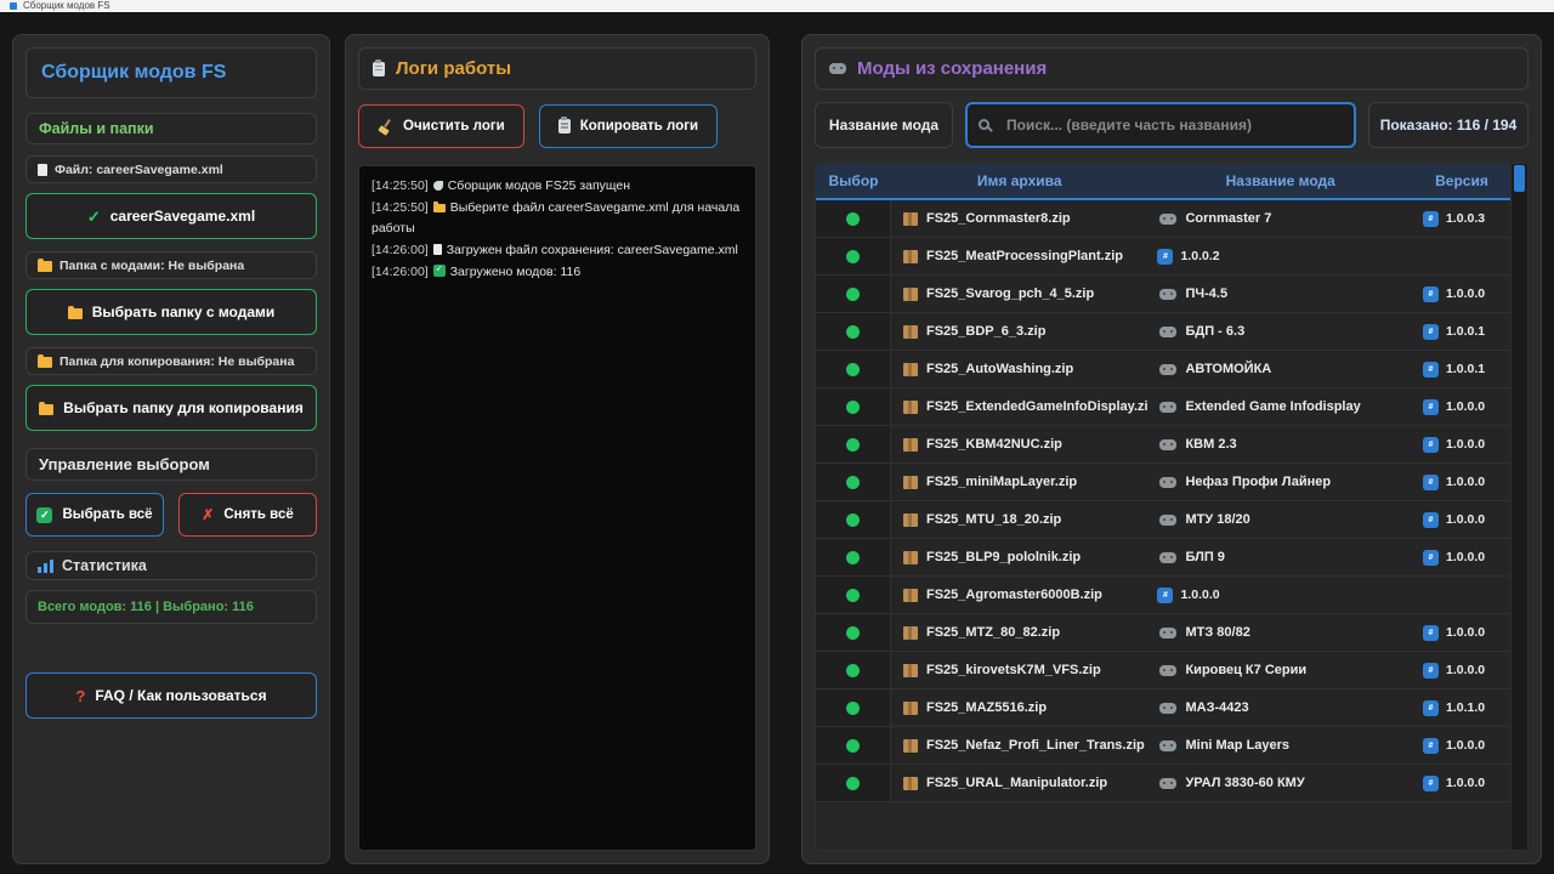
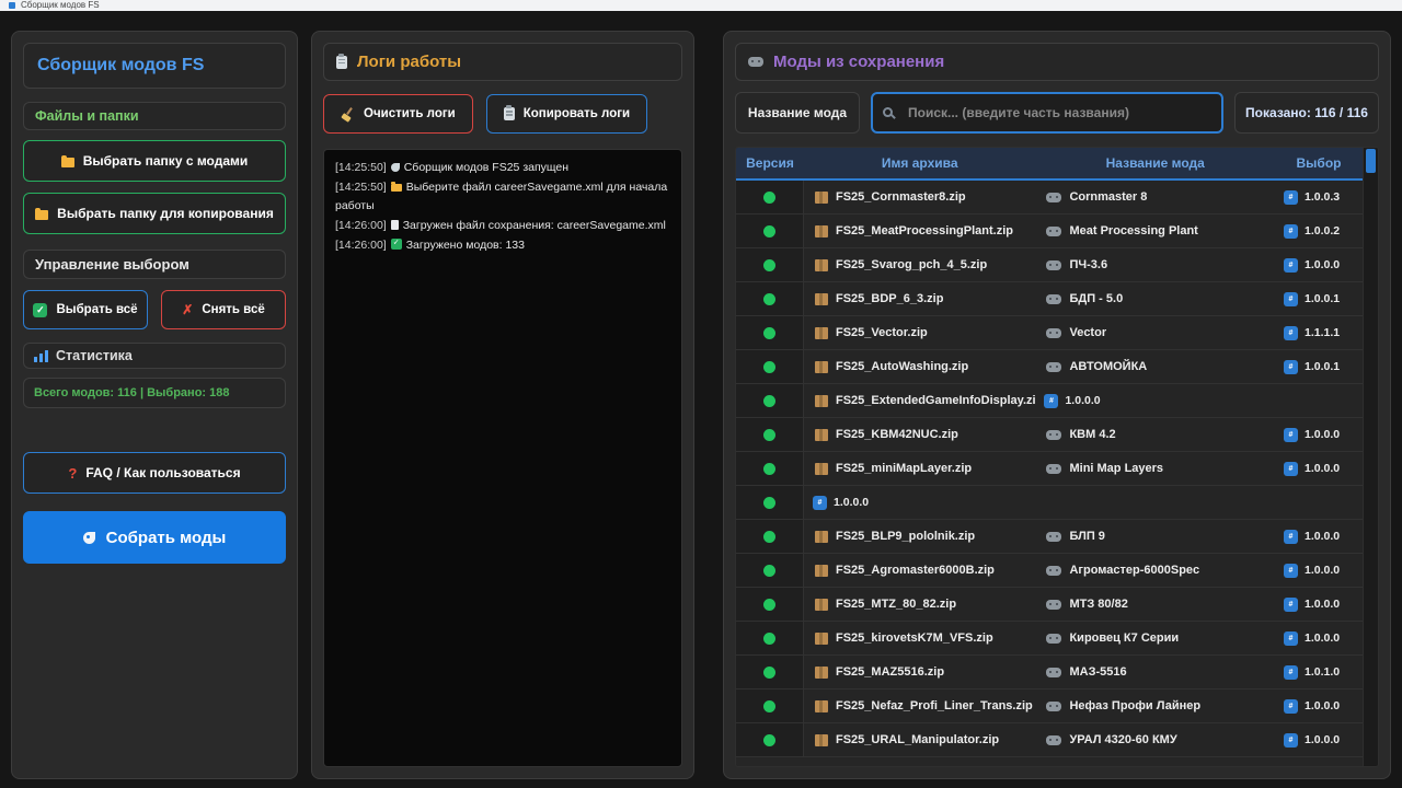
  Сборщик модов FS
  Сборщик модов FS
  Файлы и папки
- Файл: careerSavegame.xml
- careerSavegame.xml
- Папка с модами: Не выбрана
  Выбрать папку с модами
- Папка для копирования: Не выбрана
  Выбрать папку для копирования
  Управление выбором
  Выбрать всё
  Снять всё
  Статистика
- Всего модов: 116 | Выбрано: 116
+ Всего модов: 116 | Выбрано: 188
  FAQ / Как пользоваться
+ Собрать моды
  Логи работы
  Очистить логи
  Копировать логи
  [14:25:50] Сборщик модов FS25 запущен
  [14:25:50] Выберите файл careerSavegame.xml для начала работы
  [14:26:00] Загружен файл сохранения: careerSavegame.xml
- [14:26:00] Загружено модов: 116
+ [14:26:00] Загружено модов: 133
  Моды из сохранения
  Название мода
  Поиск... (введите часть названия)
- Показано: 116 / 194
+ Показано: 116 / 116
- Выбор
+ Версия
  Имя архива
  Название мода
- Версия
+ Выбор
  FS25_Cornmaster8.zip
- Cornmaster 7
+ Cornmaster 8
  1.0.0.3
  FS25_MeatProcessingPlant.zip
+ Meat Processing Plant
  1.0.0.2
  FS25_Svarog_pch_4_5.zip
- ПЧ-4.5
+ ПЧ-3.6
  1.0.0.0
  FS25_BDP_6_3.zip
- БДП - 6.3
+ БДП - 5.0
  1.0.0.1
+ FS25_Vector.zip
+ Vector
+ 1.1.1.1
  FS25_AutoWashing.zip
  АВТОМОЙКА
  1.0.0.1
  FS25_ExtendedGameInfoDisplay.zi
- Extended Game Infodisplay
  1.0.0.0
  FS25_KBM42NUC.zip
- КВМ 2.3
+ КВМ 4.2
  1.0.0.0
  FS25_miniMapLayer.zip
- Нефаз Профи Лайнер
+ Mini Map Layers
  1.0.0.0
- FS25_MTU_18_20.zip
- МТУ 18/20
  1.0.0.0
  FS25_BLP9_pololnik.zip
  БЛП 9
  1.0.0.0
  FS25_Agromaster6000B.zip
+ Агромастер-6000Spec
  1.0.0.0
  FS25_MTZ_80_82.zip
  МТЗ 80/82
  1.0.0.0
  FS25_kirovetsK7M_VFS.zip
  Кировец К7 Серии
  1.0.0.0
  FS25_MAZ5516.zip
- МАЗ-4423
+ МАЗ-5516
  1.0.1.0
  FS25_Nefaz_Profi_Liner_Trans.zip
- Mini Map Layers
+ Нефаз Профи Лайнер
  1.0.0.0
  FS25_URAL_Manipulator.zip
- УРАЛ 3830-60 КМУ
+ УРАЛ 4320-60 КМУ
  1.0.0.0
